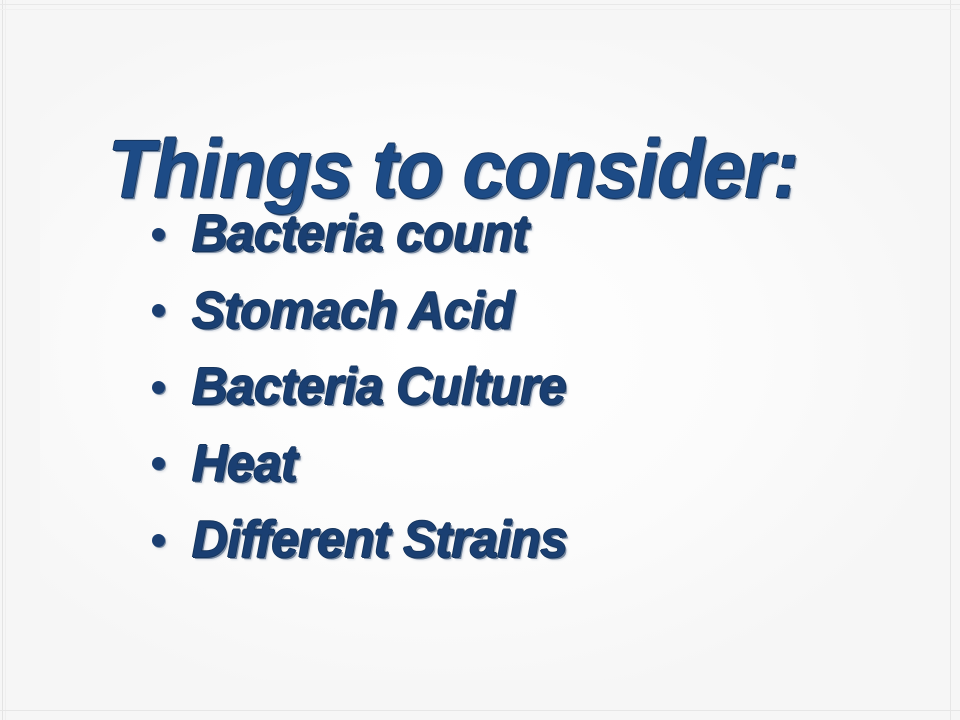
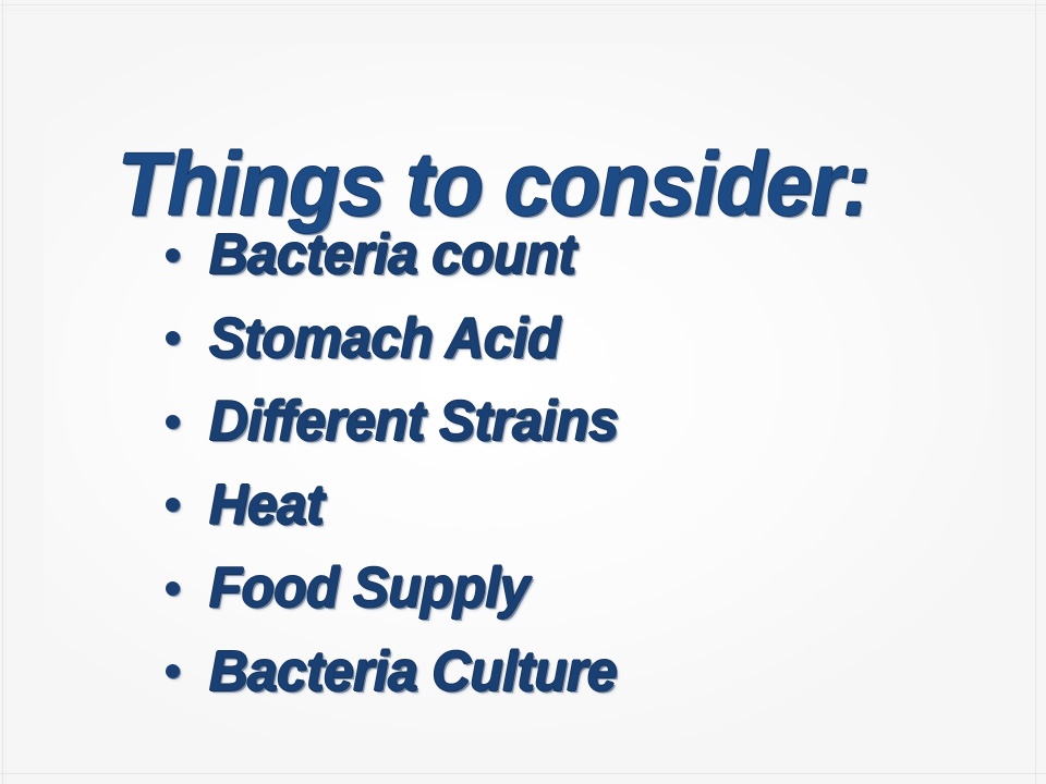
  Things to consider:
  Bacteria count
  Stomach Acid
- Bacteria Culture
+ Different Strains
  Heat
+ Food Supply
- Different Strains
+ Bacteria Culture
